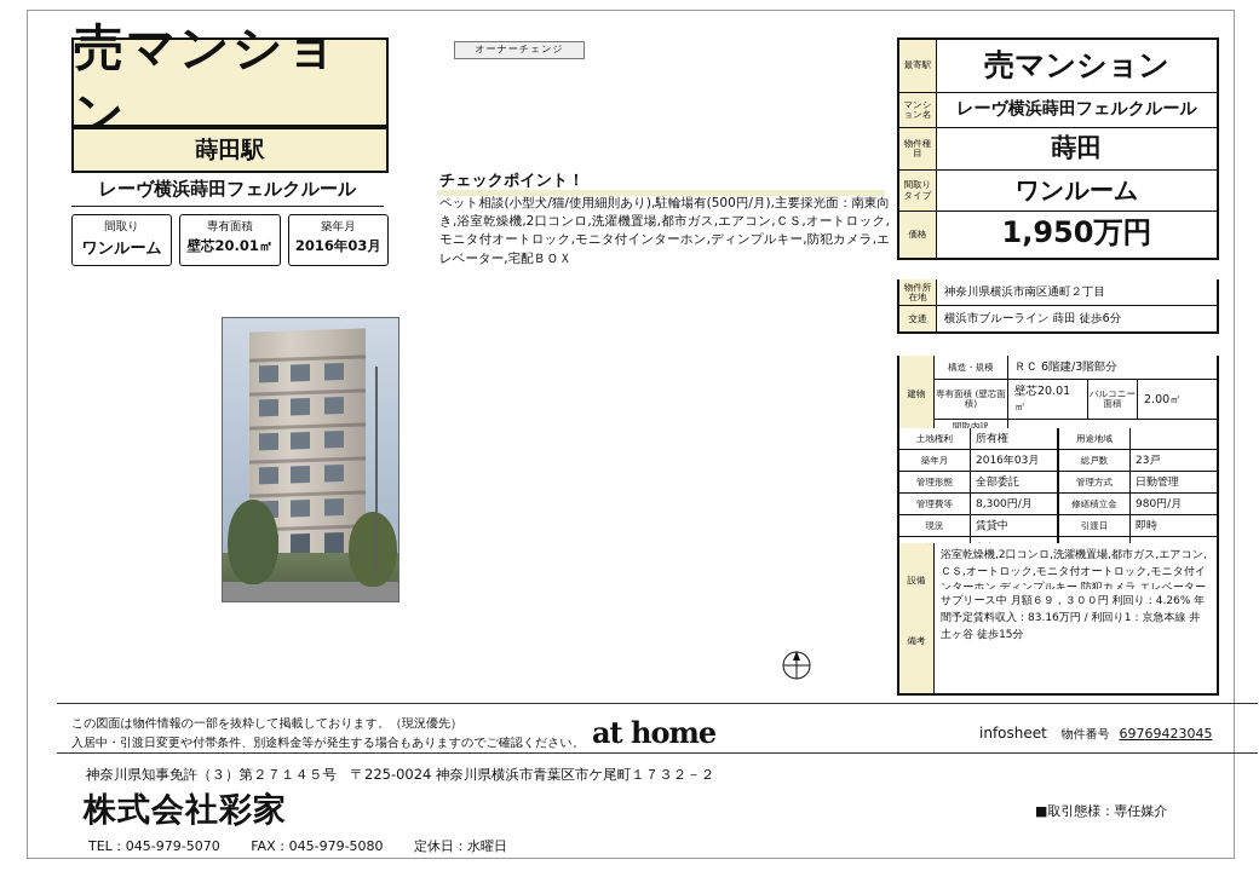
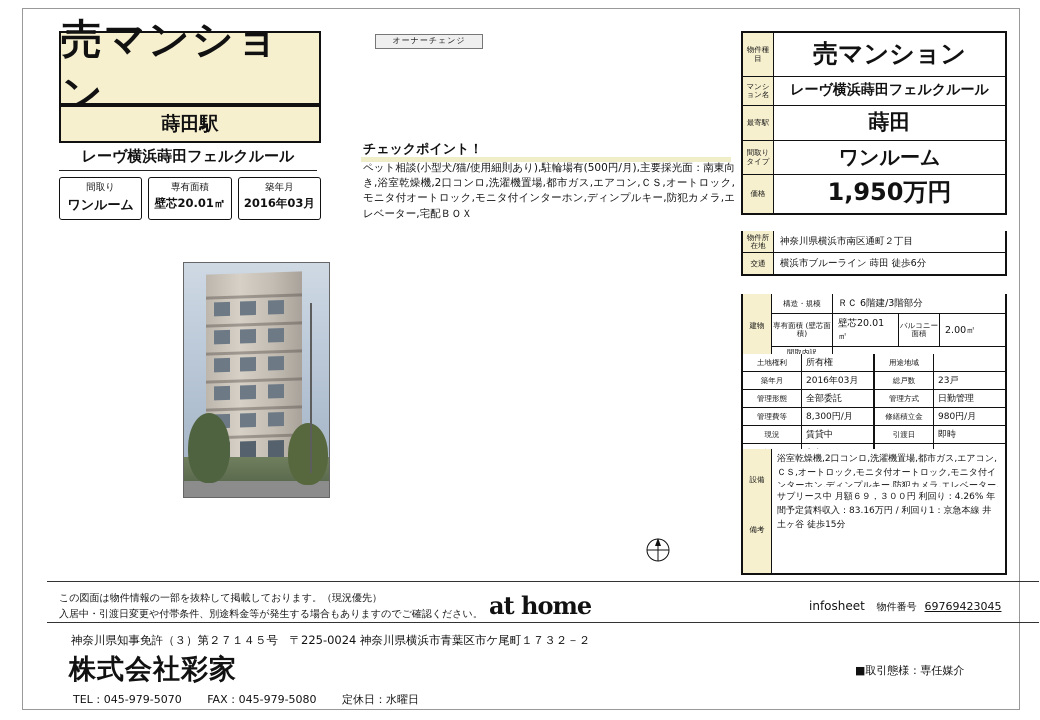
  売マンション
  蒔田駅
  レーヴ横浜蒔田フェルクルール
  間取り
  ワンルーム
  専有面積
  壁芯20.01㎡
  築年月
  2016年03月
  オーナーチェンジ
  チェックポイント！
  ペット相談(小型犬/猫/使用細則あり),駐輪場有(500円/月),主要採光面：南東向き,浴室乾燥機,2口コンロ,洗濯機置場,都市ガス,エアコン,ＣＳ,オートロック,モニタ付オートロック,モニタ付インターホン,ディンプルキー,防犯カメラ,エレベーター,宅配ＢＯＸ
- 最寄駅
+ 物件種目
  売マンション
  マンション名
  レーヴ横浜蒔田フェルクルール
- 物件種目
+ 最寄駅
  蒔田
  間取りタイプ
  ワンルーム
  価格
  1,950万円
  物件所在地
  神奈川県横浜市南区通町２丁目
  交通
  横浜市ブルーライン 蒔田 徒歩6分
  建物
  構造・規模
  ＲＣ 6階建/3階部分
  専有面積 (壁芯面積)
  壁芯20.01㎡
  バルコニー面積
  2.00㎡
  間取内訳
  土地権利
  所有権
  用途地域
  築年月
  2016年03月
  総戸数
  23戸
  管理形態
  全部委託
  管理方式
  日勤管理
  管理費等
  8,300円/月
  修繕積立金
  980円/月
  現況
  賃貸中
  引渡日
  即時
  設備
  浴室乾燥機,2口コンロ,洗濯機置場,都市ガス,エアコン,ＣＳ,オートロック,モニタ付オートロック,モニタ付インターホン,ディンプルキー,防犯カメラ,エレベーター,
  備考
  サブリース中 月額６９，３００円 利回り：4.26% 年間予定賃料収入：83.16万円 / 利回り1：京急本線 井土ヶ谷 徒歩15分
  この図面は物件情報の一部を抜粋して掲載しております。（現況優先）
  入居中・引渡日変更や付帯条件、別途料金等が発生する場合もありますのでご確認ください。
  at home
  infosheet 物件番号 69769423045
  神奈川県知事免許（３）第２７１４５号 〒225-0024 神奈川県横浜市青葉区市ケ尾町１７３２－２
  株式会社彩家
  TEL：045-979-5070 FAX：045-979-5080 定休日：水曜日
  ■取引態様：専任媒介
